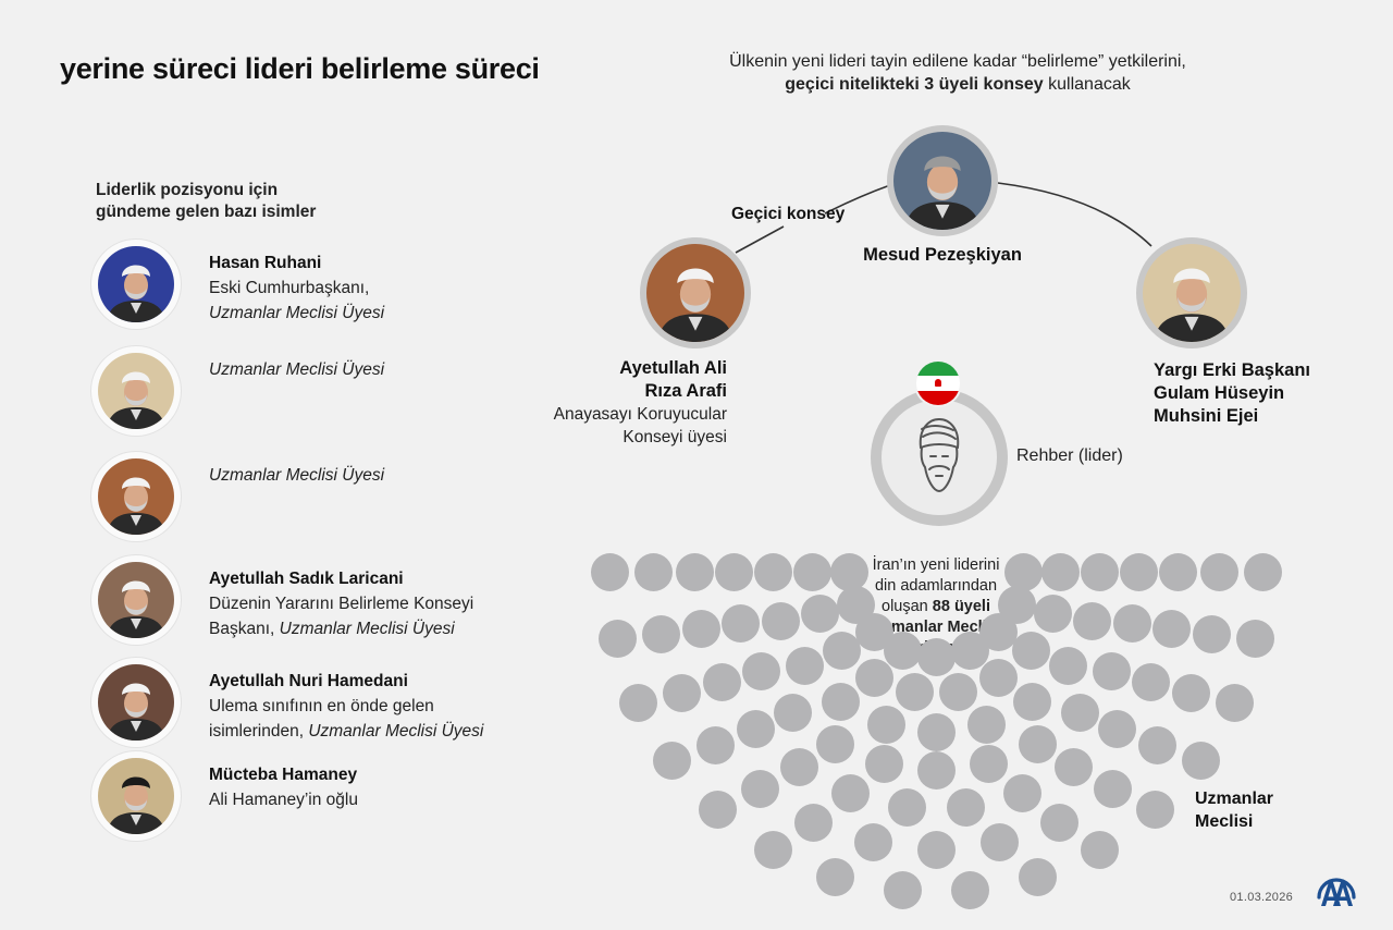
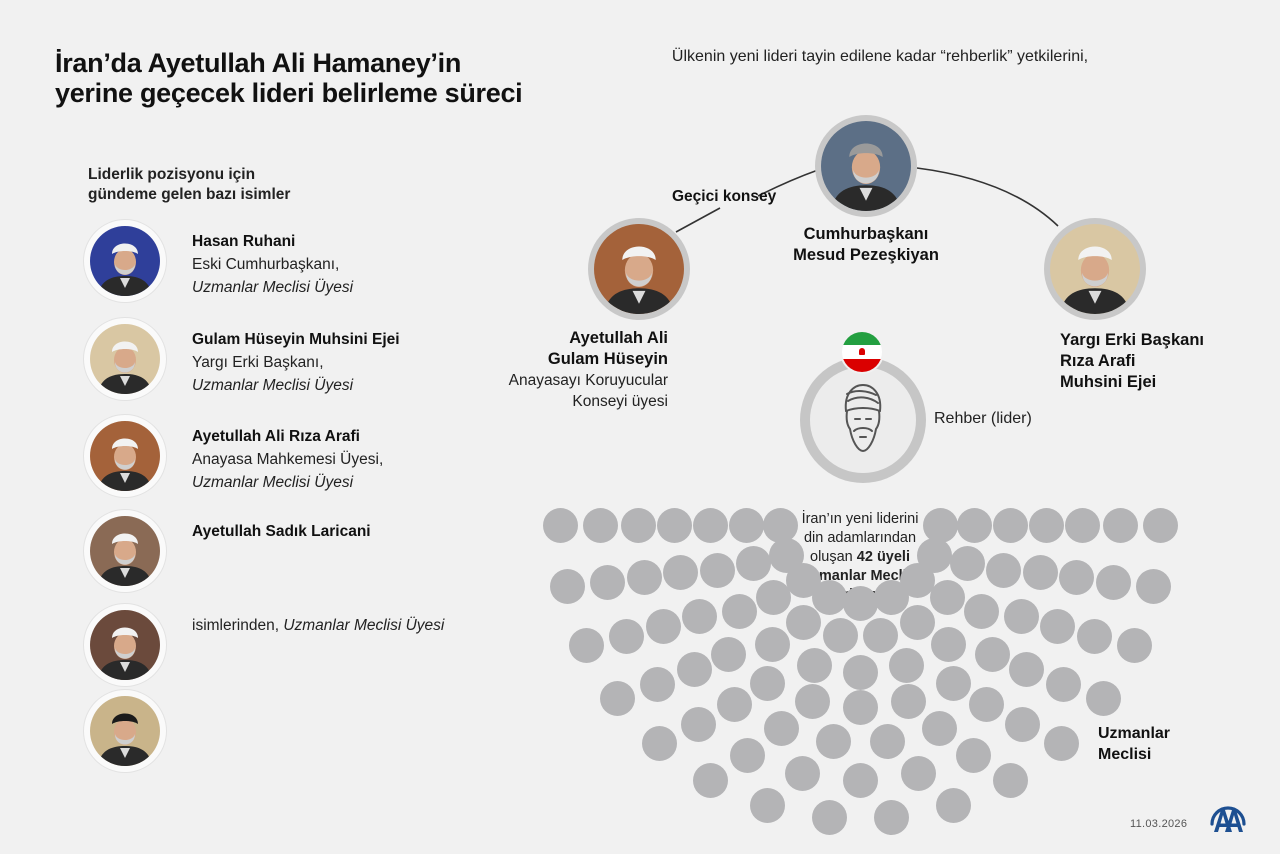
+ İran’da Ayetullah Ali Hamaney’in
- yerine süreci lideri belirleme süreci
+ yerine geçecek lideri belirleme süreci
- Ülkenin yeni lideri tayin edilene kadar “belirleme” yetkilerini,
+ Ülkenin yeni lideri tayin edilene kadar “rehberlik” yetkilerini,
- geçici nitelikteki 3 üyeli konsey kullanacak
  Liderlik pozisyonu için
  gündeme gelen bazı isimler
  Hasan Ruhani
  Eski Cumhurbaşkanı,
  Uzmanlar Meclisi Üyesi
+ Gulam Hüseyin Muhsini Ejei
+ Yargı Erki Başkanı,
  Uzmanlar Meclisi Üyesi
+ Ayetullah Ali Rıza Arafi
+ Anayasa Mahkemesi Üyesi,
  Uzmanlar Meclisi Üyesi
  Ayetullah Sadık Laricani
- Düzenin Yararını Belirleme Konseyi
- Başkanı, Uzmanlar Meclisi Üyesi
- Ayetullah Nuri Hamedani
- Ulema sınıfının en önde gelen
  isimlerinden, Uzmanlar Meclisi Üyesi
- Mücteba Hamaney
- Ali Hamaney’in oğlu
  Geçici konsey
+ Cumhurbaşkanı
  Mesud Pezeşkiyan
  Ayetullah Ali
- Rıza Arafi
+ Gulam Hüseyin
  Anayasayı Koruyucular
  Konseyi üyesi
  Yargı Erki Başkanı
- Gulam Hüseyin
+ Rıza Arafi
  Muhsini Ejei
  Rehber (lider)
  İran’ın yeni liderini
  din adamlarından
- oluşan 88 üyeli
+ oluşan 42 üyeli
  Uzmanlar
  Meclisi
- 01.03.2026
+ 11.03.2026
